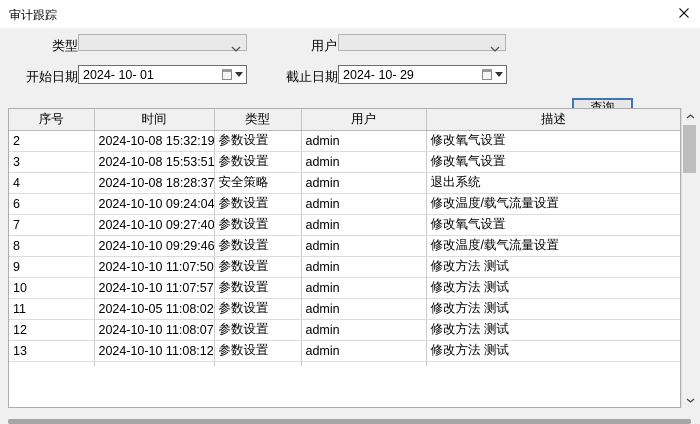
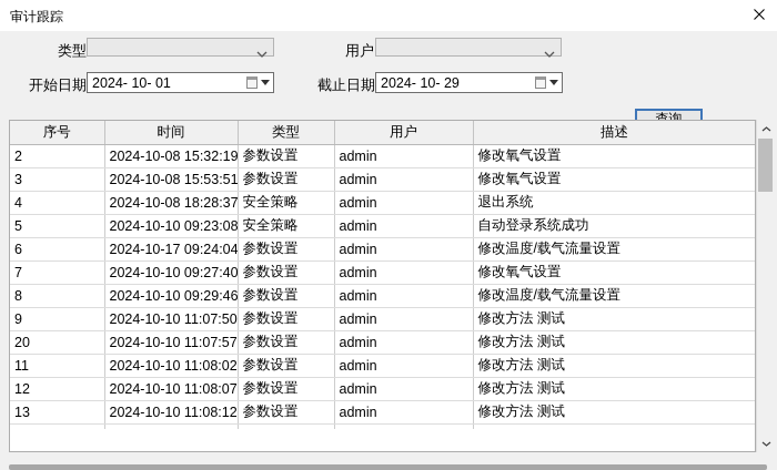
  审计跟踪
  类型
  用户
  开始日期
  2024- 10- 01
  截止日期
  2024- 10- 29
  查询
  序号	时间	类型	用户	描述
  2	2024-10-08 15:32:19	参数设置	admin	修改氧气设置
  3	2024-10-08 15:53:51	参数设置	admin	修改氧气设置
  4	2024-10-08 18:28:37	安全策略	admin	退出系统
+ 5	2024-10-10 09:23:08	安全策略	admin	自动登录系统成功
- 6	2024-10-10 09:24:04	参数设置	admin	修改温度/载气流量设置
+ 6	2024-10-17 09:24:04	参数设置	admin	修改温度/载气流量设置
  7	2024-10-10 09:27:40	参数设置	admin	修改氧气设置
  8	2024-10-10 09:29:46	参数设置	admin	修改温度/载气流量设置
  9	2024-10-10 11:07:50	参数设置	admin	修改方法 测试
- 10	2024-10-10 11:07:57	参数设置	admin	修改方法 测试
+ 20	2024-10-10 11:07:57	参数设置	admin	修改方法 测试
- 11	2024-10-05 11:08:02	参数设置	admin	修改方法 测试
+ 11	2024-10-10 11:08:02	参数设置	admin	修改方法 测试
  12	2024-10-10 11:08:07	参数设置	admin	修改方法 测试
  13	2024-10-10 11:08:12	参数设置	admin	修改方法 测试
